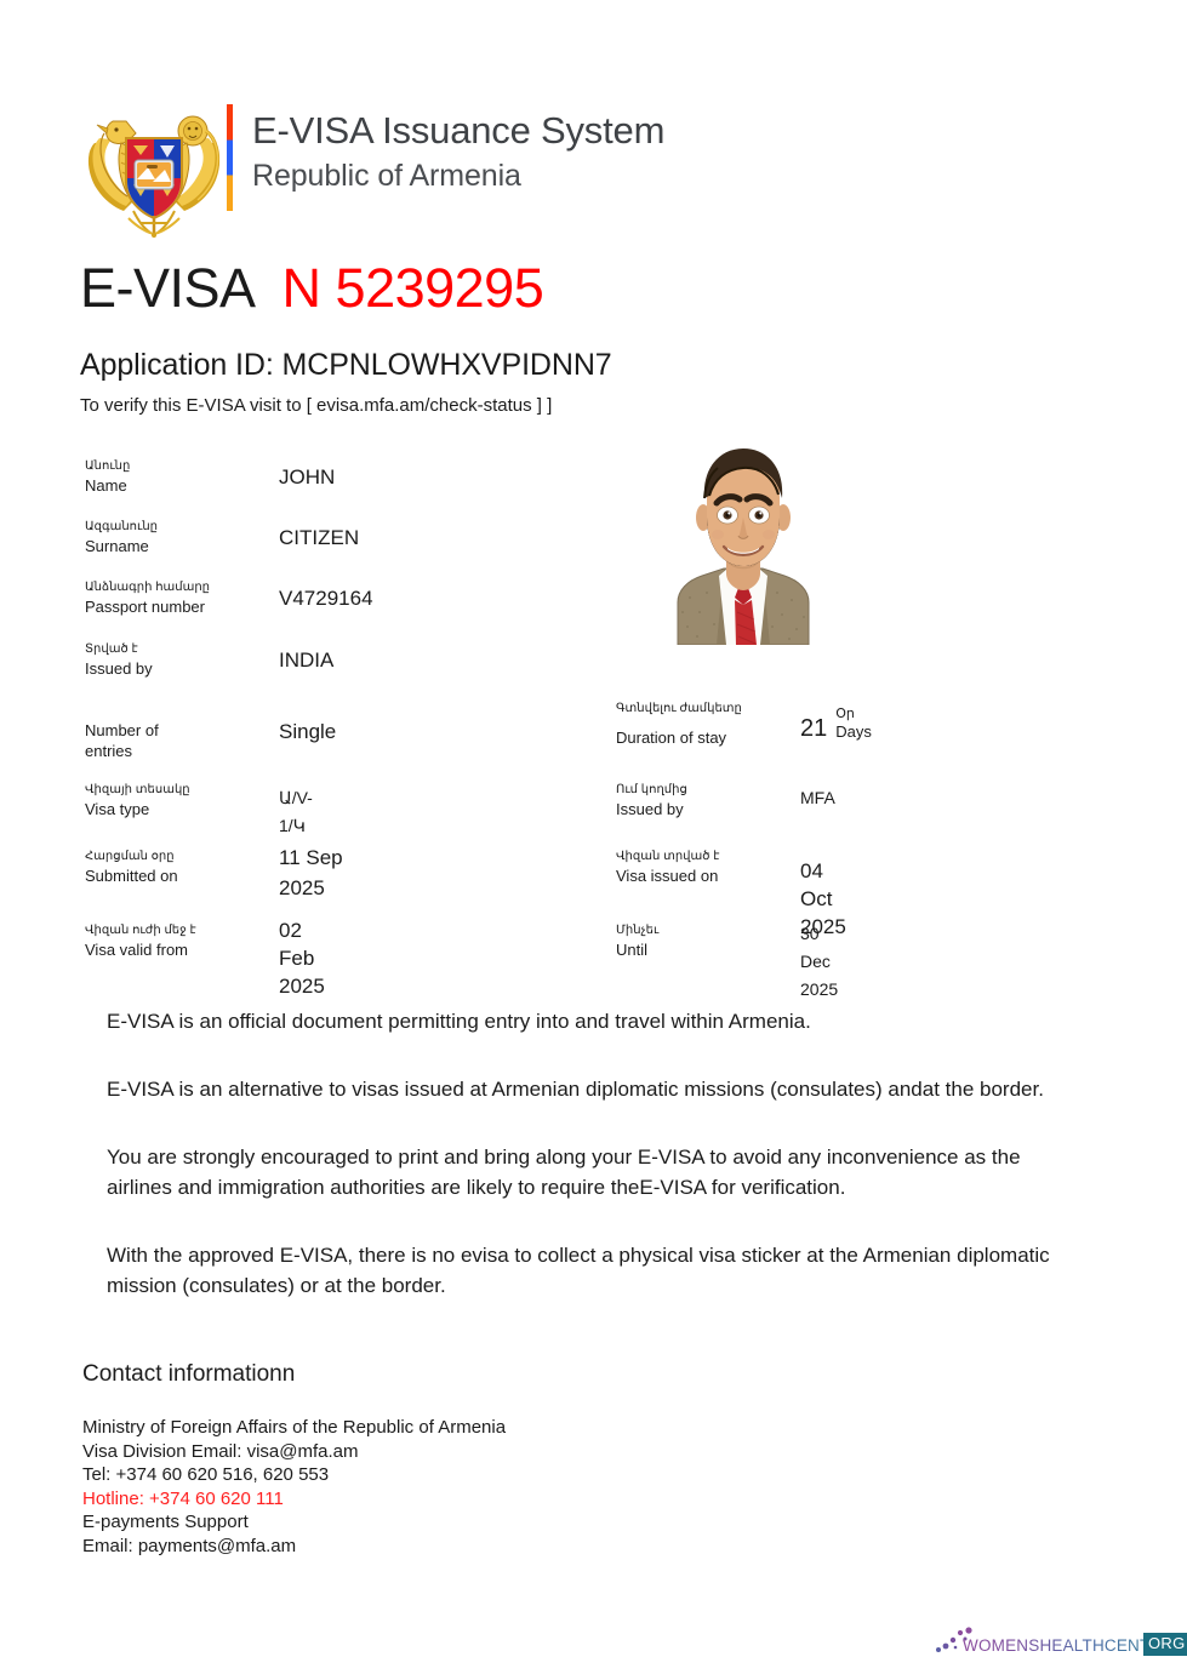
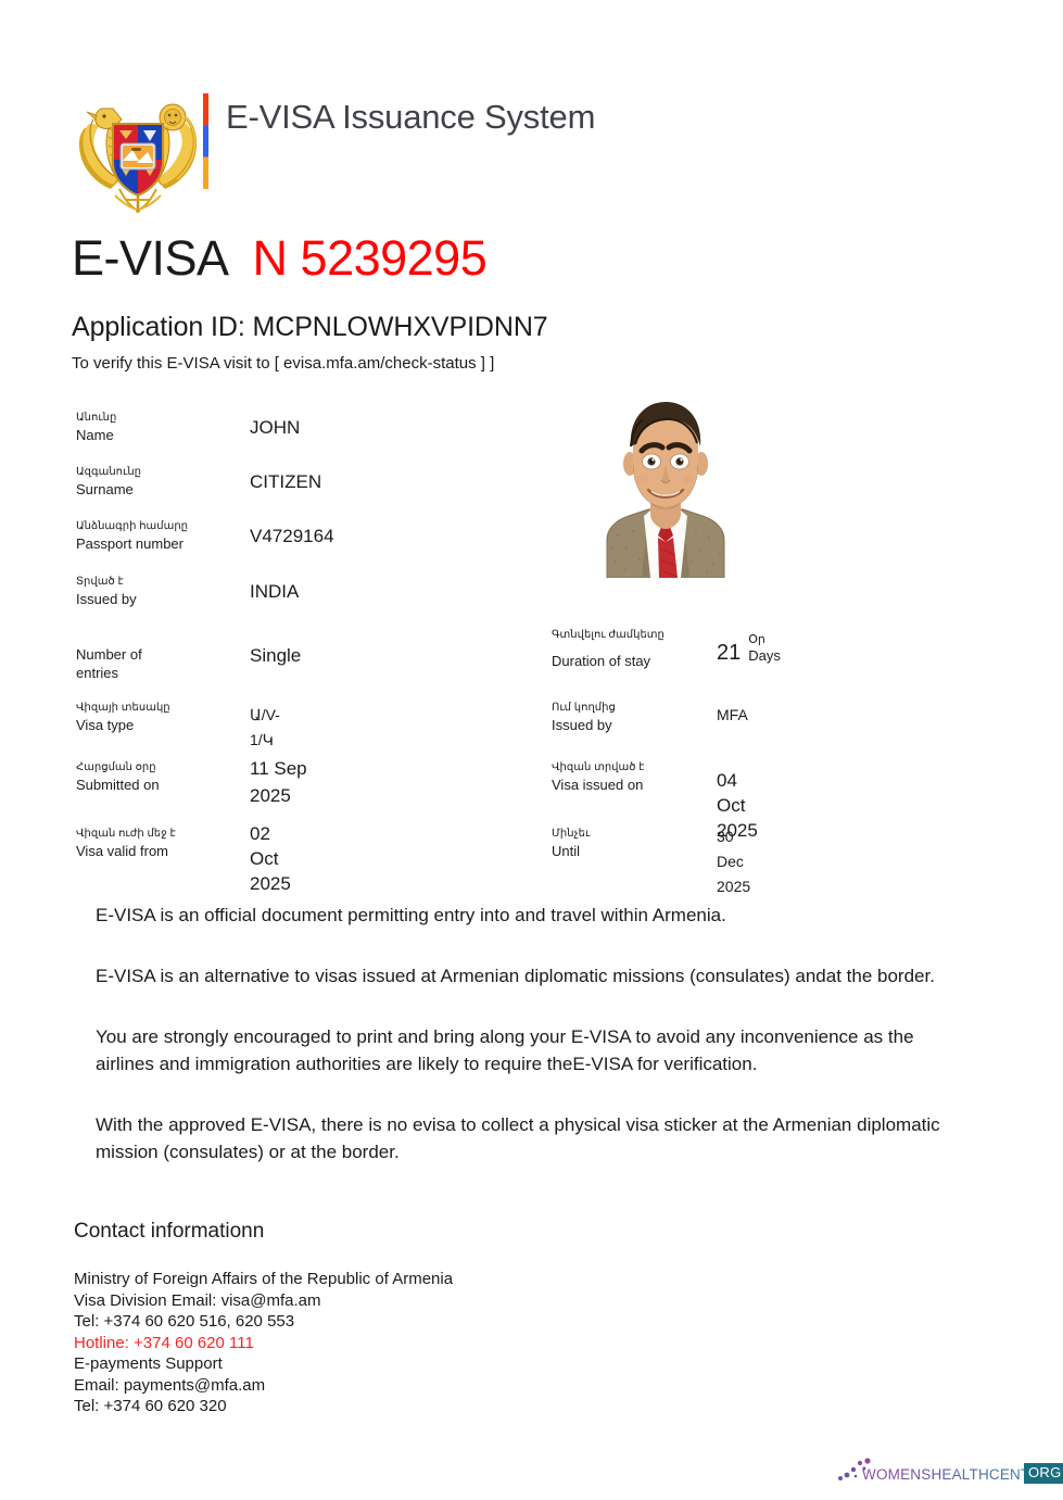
  E-VISA Issuance System
- Republic of Armenia
  E-VISA
  N 5239295
  Application ID: MCPNLOWHXVPIDNN7
  To verify this E-VISA visit to [ evisa.mfa.am/check-status ] ]
  Անունը
  Name
  JOHN
  Ազգանունը
  Surname
  CITIZEN
  Անձնագրի համարը
  Passport number
  V4729164
  Տրված է
  Issued by
  INDIA
  Number of entries
  Single
  Գտնվելու ժամկետը
  Duration of stay
  21
  Օր
  Days
  Վիզայի տեսակը
  Visa type
  Ա/V-1/Կ
  Ում կողմից
  Issued by
  MFA
  Հարցման օրը
  Submitted on
  11 Sep 2025
  Վիզան տրված է
  Visa issued on
  04 Oct 2025
  Վիզան ուժի մեջ է
  Visa valid from
- 02 Feb 2025
+ 02 Oct 2025
  Մինչեւ
  Until
  30 Dec 2025
  E-VISA is an official document permitting entry into and travel within Armenia.
  E-VISA is an alternative to visas issued at Armenian diplomatic missions (consulates) andat the border.
  You are strongly encouraged to print and bring along your E-VISA to avoid any inconvenience as the airlines and immigration authorities are likely to require theE-VISA for verification.
  With the approved E-VISA, there is no evisa to collect a physical visa sticker at the Armenian diplomatic mission (consulates) or at the border.
  Contact informationn
  Ministry of Foreign Affairs of the Republic of Armenia
  Visa Division Email: visa@mfa.am
  Tel: +374 60 620 516, 620 553
  Hotline: +374 60 620 111
  E-payments Support
  Email: payments@mfa.am
+ Tel: +374 60 620 320
  WOMENSHEALTHCEN
  ORG
